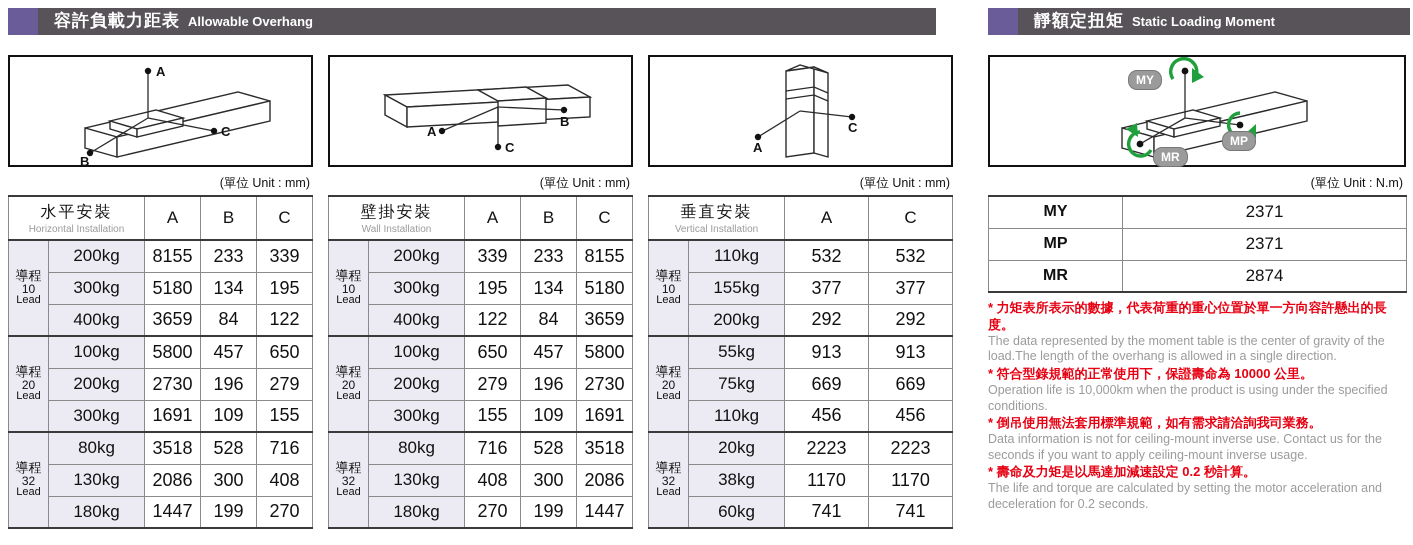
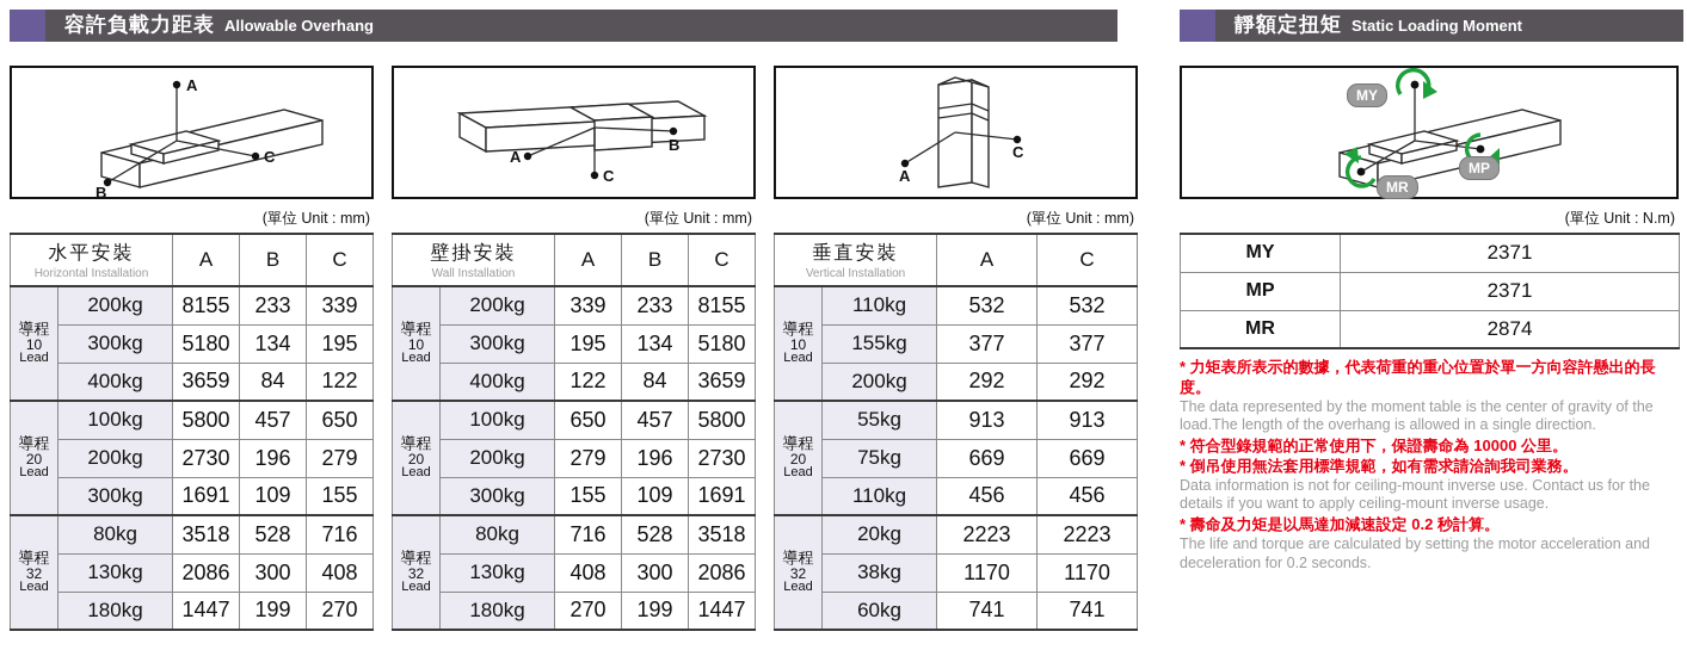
  容許負載力距表
  Allowable Overhang
  A
  C
  B
  (單位 Unit : mm)
  水平安裝Horizontal Installation	A	B	C
  導程10Lead	200kg	8155	233	339
  300kg	5180	134	195
  400kg	3659	84	122
  導程20Lead	100kg	5800	457	650
  200kg	2730	196	279
  300kg	1691	109	155
  導程32Lead	80kg	3518	528	716
  130kg	2086	300	408
  180kg	1447	199	270
  A
  B
  C
  (單位 Unit : mm)
  壁掛安裝Wall Installation	A	B	C
  導程10Lead	200kg	339	233	8155
  300kg	195	134	5180
  400kg	122	84	3659
  導程20Lead	100kg	650	457	5800
  200kg	279	196	2730
  300kg	155	109	1691
  導程32Lead	80kg	716	528	3518
  130kg	408	300	2086
  180kg	270	199	1447
  A
  C
  (單位 Unit : mm)
  垂直安裝Vertical Installation	A	C
  導程10Lead	110kg	532	532
  155kg	377	377
  200kg	292	292
  導程20Lead	55kg	913	913
  75kg	669	669
  110kg	456	456
  導程32Lead	20kg	2223	2223
  38kg	1170	1170
  60kg	741	741
  靜額定扭矩
  Static Loading Moment
  MY
  MP
  MR
  (單位 Unit : N.m)
  MY	2371
  MP	2371
  MR	2874
  * 力矩表所表示的數據，代表荷重的重心位置於單一方向容許懸出的長度。
  The data represented by the moment table is the center of gravity of the load.The length of the overhang is allowed in a single direction.
  * 符合型錄規範的正常使用下，保證壽命為 10000 公里。
- Operation life is 10,000km when the product is using under the specified conditions.
  * 倒吊使用無法套用標準規範，如有需求請洽詢我司業務。
- Data information is not for ceiling-mount inverse use. Contact us for the seconds if you want to apply ceiling-mount inverse usage.
+ Data information is not for ceiling-mount inverse use. Contact us for the details if you want to apply ceiling-mount inverse usage.
  * 壽命及力矩是以馬達加減速設定 0.2 秒計算。
  The life and torque are calculated by setting the motor acceleration and deceleration for 0.2 seconds.
